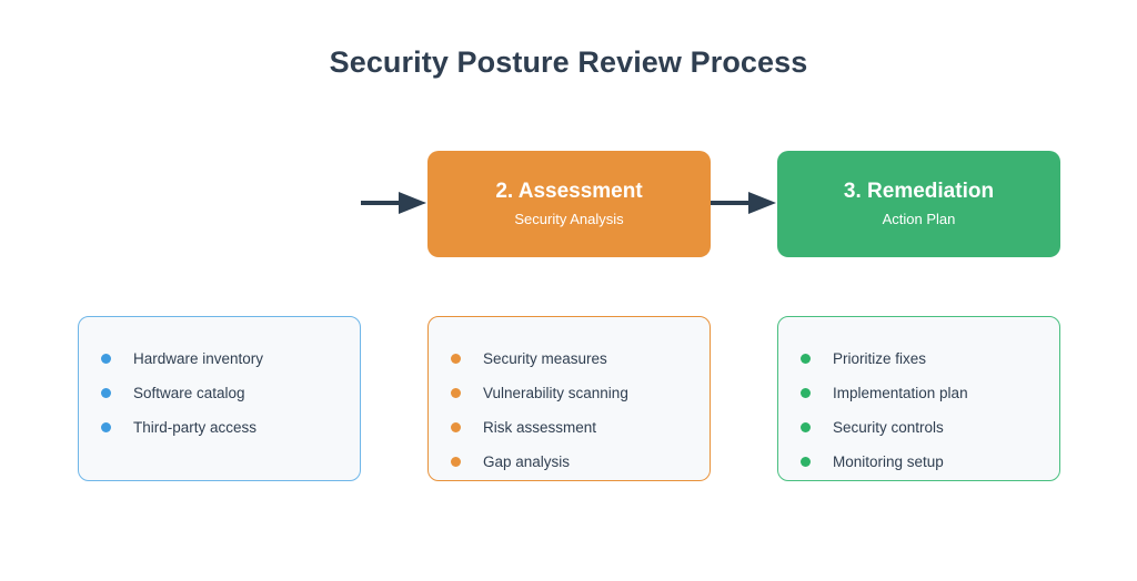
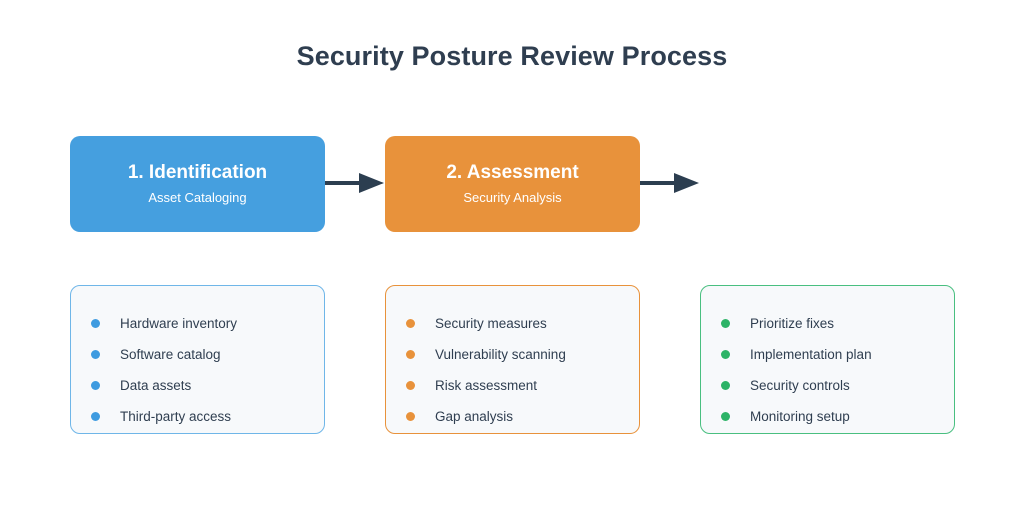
  Security Posture Review Process
+ 1. Identification
+ Asset Cataloging
  2. Assessment
  Security Analysis
- 3. Remediation
- Action Plan
  Hardware inventory
  Software catalog
+ Data assets
  Third-party access
  Security measures
  Vulnerability scanning
  Risk assessment
  Gap analysis
  Prioritize fixes
  Implementation plan
  Security controls
  Monitoring setup
